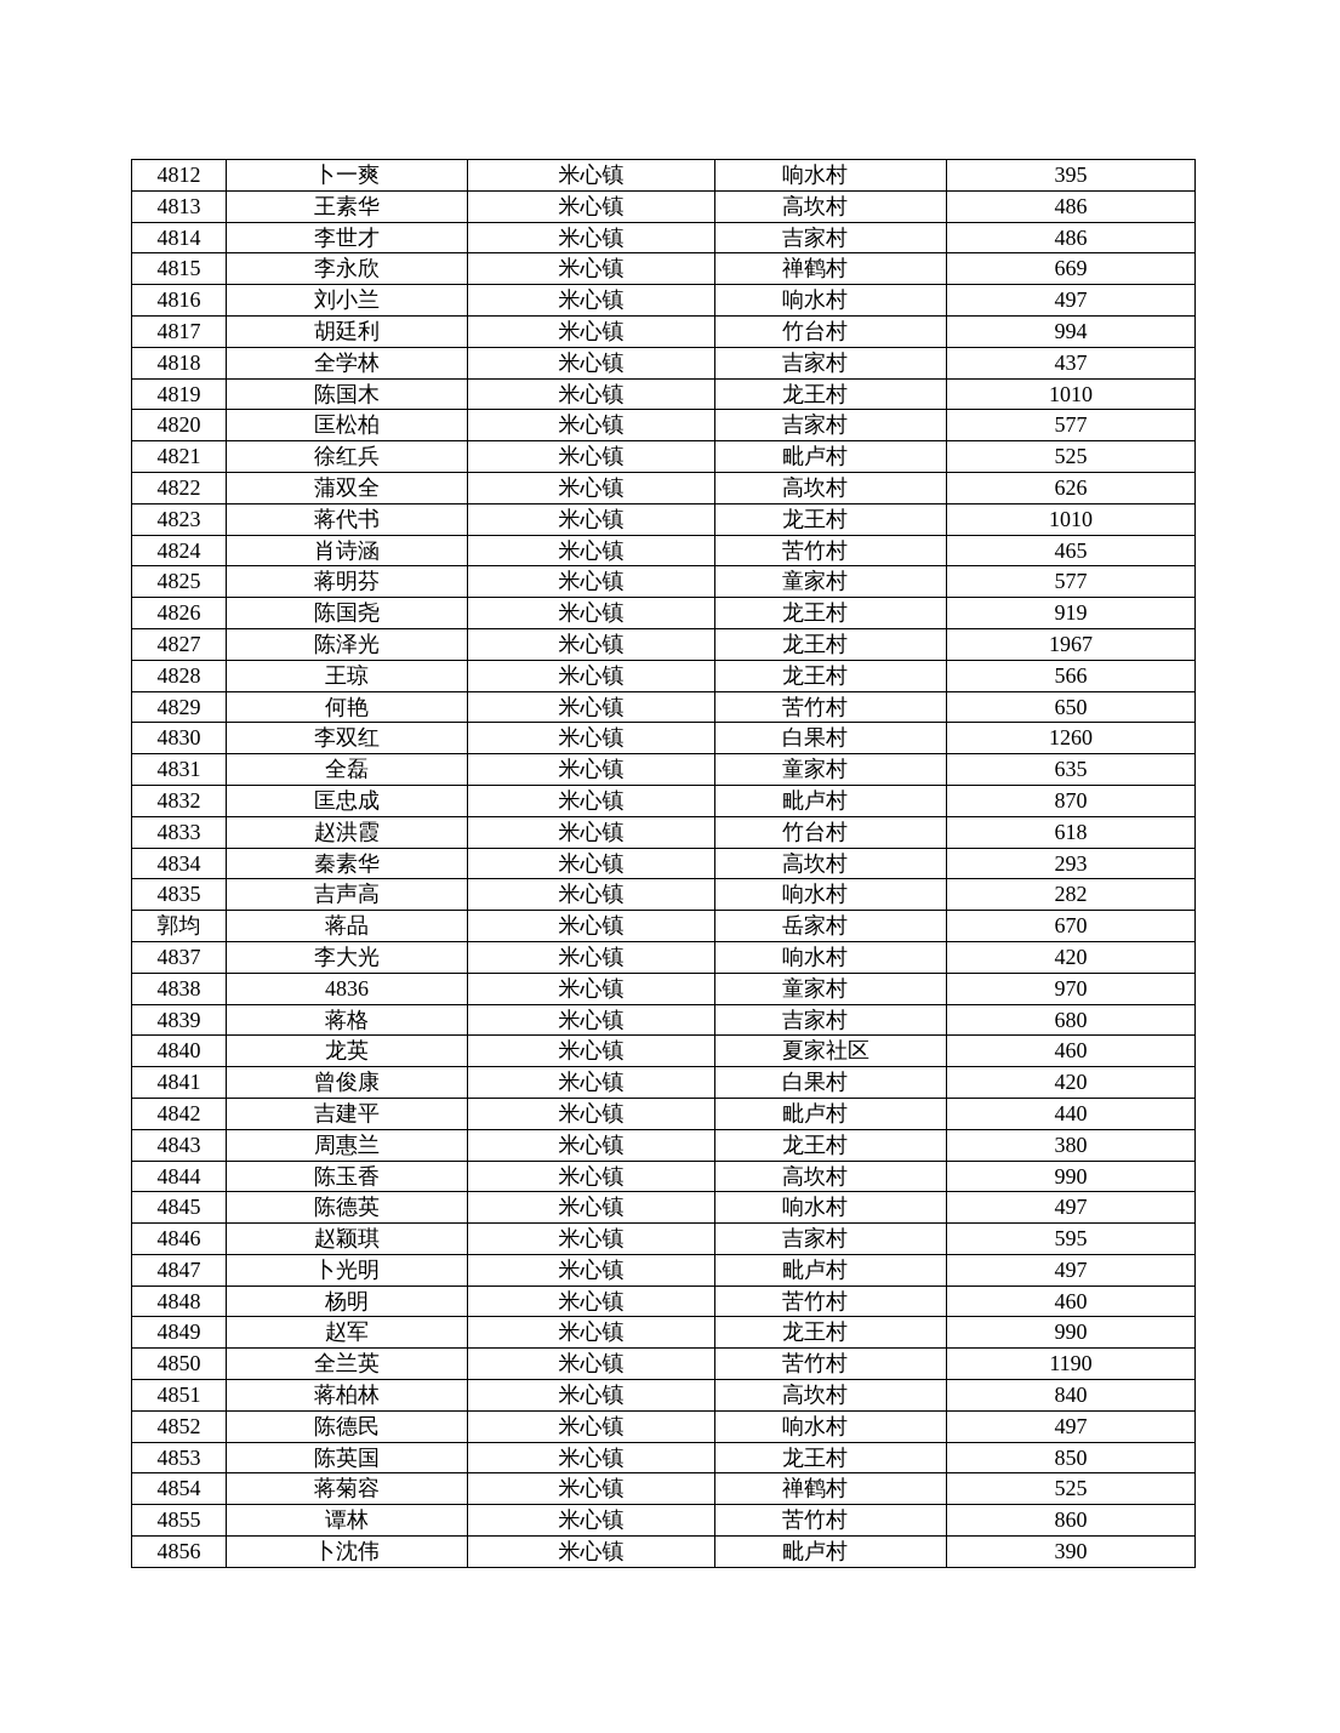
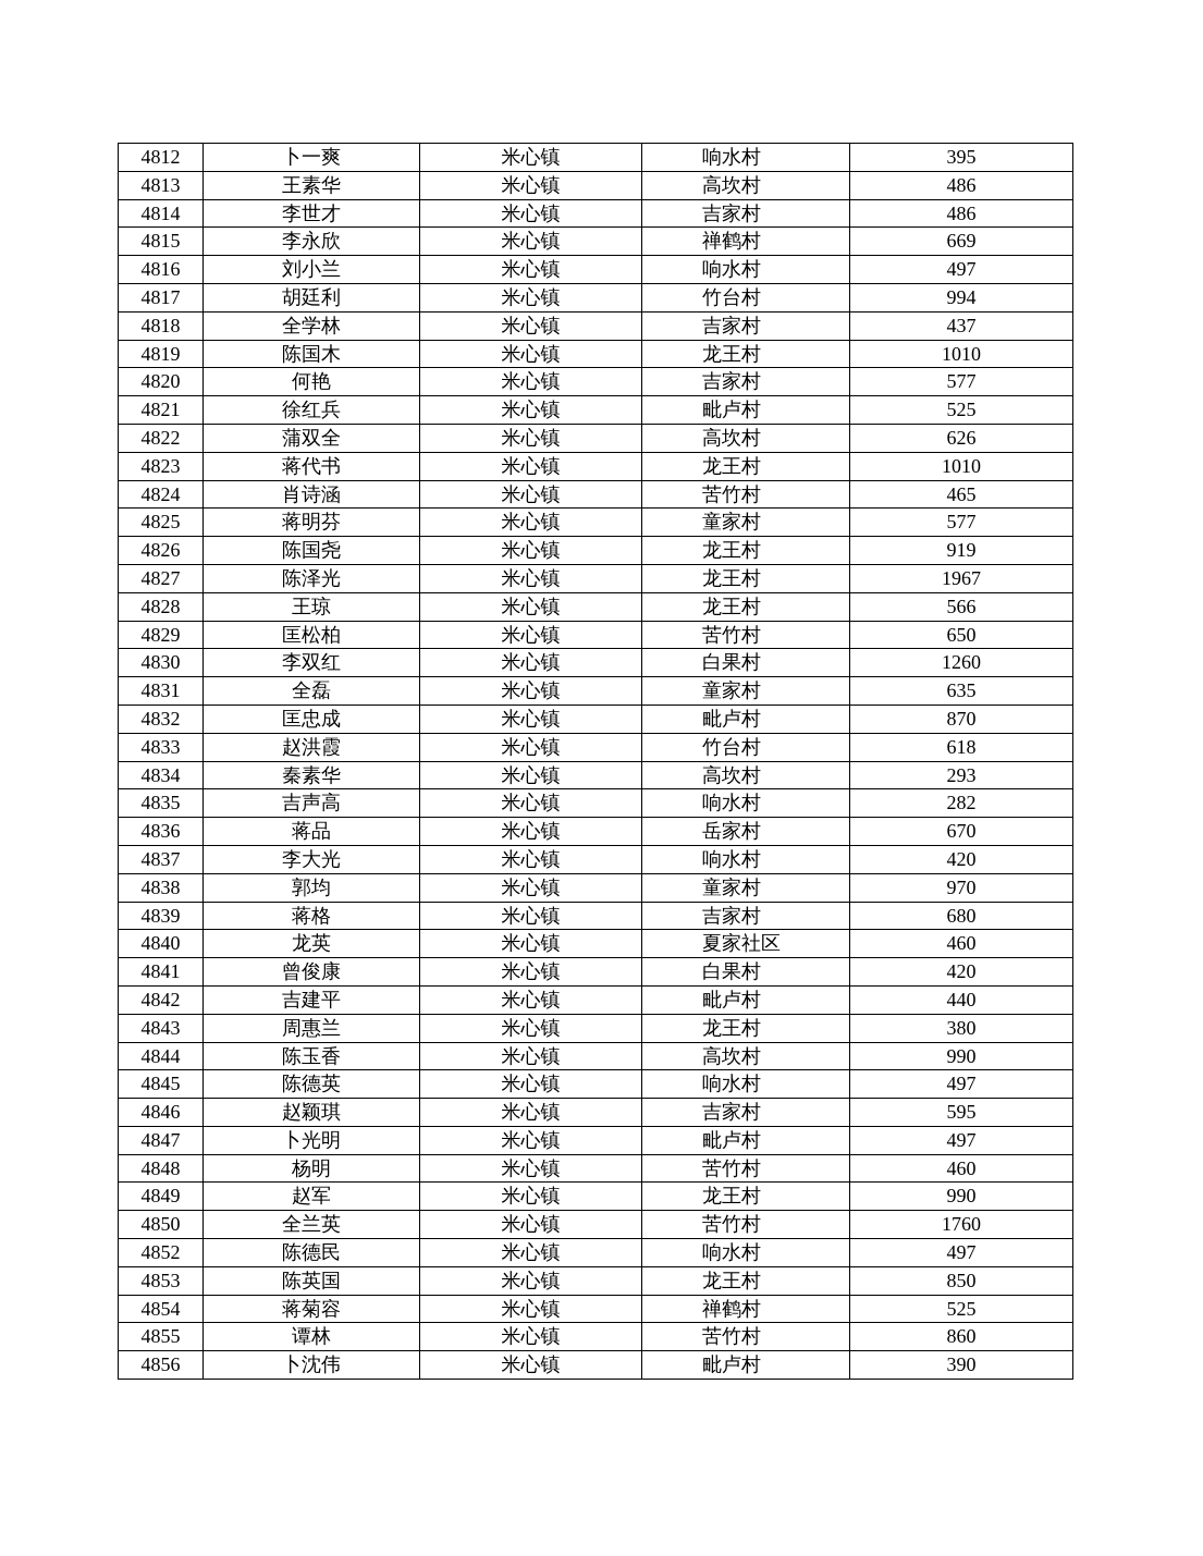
  4812	卜一爽	米心镇	响水村	395
  4813	王素华	米心镇	高坎村	486
  4814	李世才	米心镇	吉家村	486
  4815	李永欣	米心镇	禅鹤村	669
  4816	刘小兰	米心镇	响水村	497
  4817	胡廷利	米心镇	竹台村	994
  4818	全学林	米心镇	吉家村	437
  4819	陈国木	米心镇	龙王村	1010
- 4820	匡松柏	米心镇	吉家村	577
+ 4820	何艳	米心镇	吉家村	577
  4821	徐红兵	米心镇	毗卢村	525
  4822	蒲双全	米心镇	高坎村	626
  4823	蒋代书	米心镇	龙王村	1010
  4824	肖诗涵	米心镇	苦竹村	465
  4825	蒋明芬	米心镇	童家村	577
  4826	陈国尧	米心镇	龙王村	919
  4827	陈泽光	米心镇	龙王村	1967
  4828	王琼	米心镇	龙王村	566
- 4829	何艳	米心镇	苦竹村	650
+ 4829	匡松柏	米心镇	苦竹村	650
  4830	李双红	米心镇	白果村	1260
  4831	全磊	米心镇	童家村	635
  4832	匡忠成	米心镇	毗卢村	870
  4833	赵洪霞	米心镇	竹台村	618
  4834	秦素华	米心镇	高坎村	293
  4835	吉声高	米心镇	响水村	282
- 郭均	蒋品	米心镇	岳家村	670
+ 4836	蒋品	米心镇	岳家村	670
  4837	李大光	米心镇	响水村	420
- 4838	4836	米心镇	童家村	970
+ 4838	郭均	米心镇	童家村	970
  4839	蒋格	米心镇	吉家村	680
  4840	龙英	米心镇	夏家社区	460
  4841	曾俊康	米心镇	白果村	420
  4842	吉建平	米心镇	毗卢村	440
  4843	周惠兰	米心镇	龙王村	380
  4844	陈玉香	米心镇	高坎村	990
  4845	陈德英	米心镇	响水村	497
  4846	赵颖琪	米心镇	吉家村	595
  4847	卜光明	米心镇	毗卢村	497
  4848	杨明	米心镇	苦竹村	460
  4849	赵军	米心镇	龙王村	990
- 4850	全兰英	米心镇	苦竹村	1190
+ 4850	全兰英	米心镇	苦竹村	1760
- 4851	蒋柏林	米心镇	高坎村	840
  4852	陈德民	米心镇	响水村	497
  4853	陈英国	米心镇	龙王村	850
  4854	蒋菊容	米心镇	禅鹤村	525
  4855	谭林	米心镇	苦竹村	860
  4856	卜沈伟	米心镇	毗卢村	390
